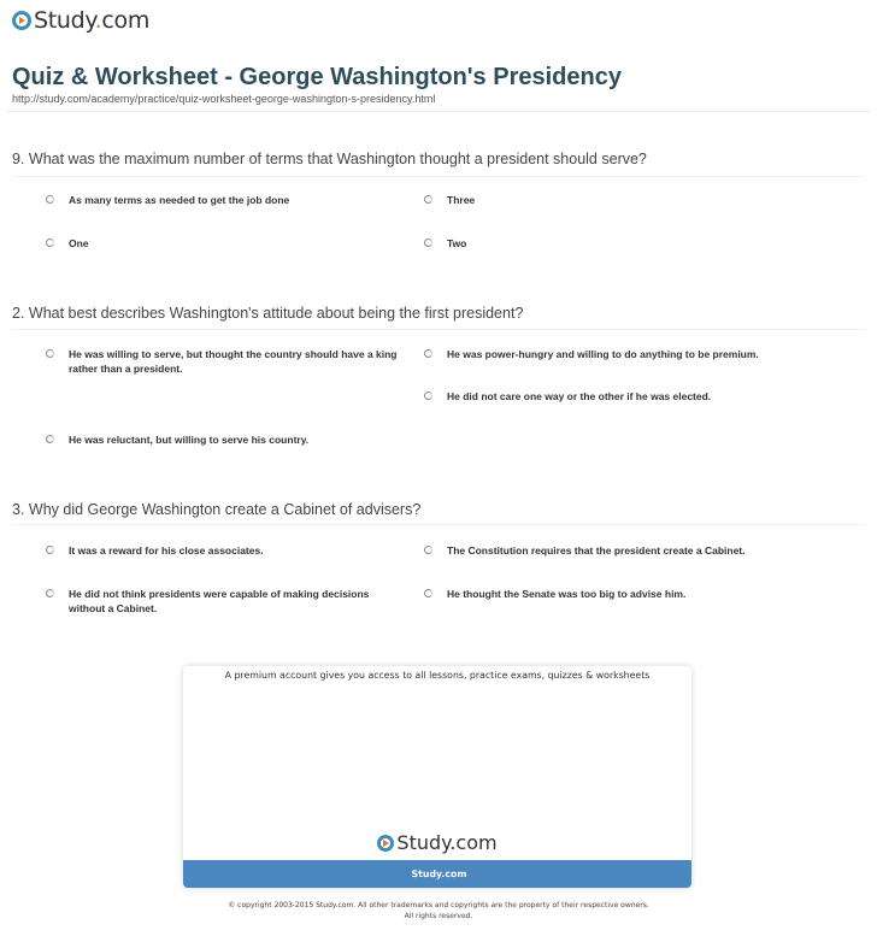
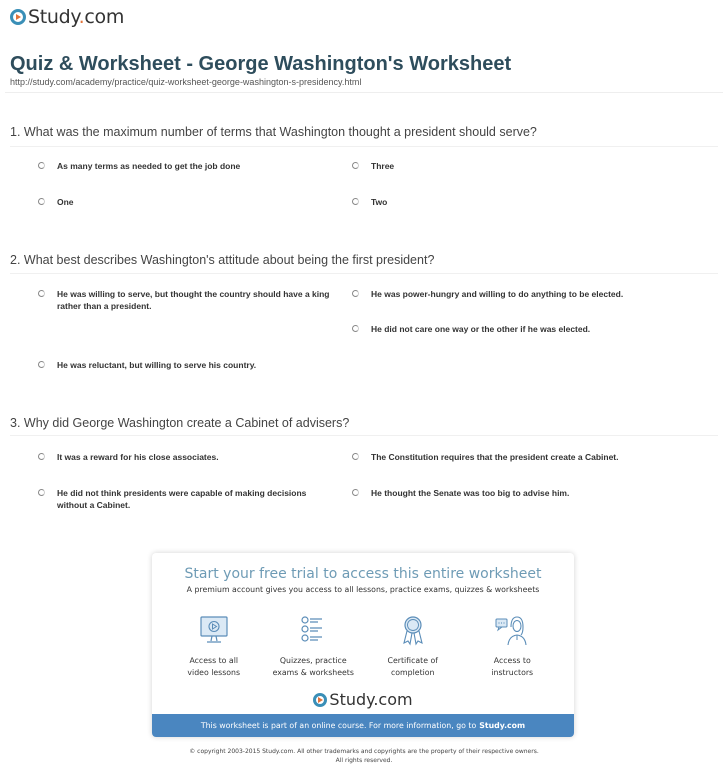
  Study.com
- Quiz & Worksheet - George Washington's Presidency
+ Quiz & Worksheet - George Washington's Worksheet
  http://study.com/academy/practice/quiz-worksheet-george-washington-s-presidency.html
- 9. What was the maximum number of terms that Washington thought a president should serve?
+ 1. What was the maximum number of terms that Washington thought a president should serve?
  As many terms as needed to get the job done
  Three
  One
  Two
  2. What best describes Washington's attitude about being the first president?
  He was willing to serve, but thought the country should have a king rather than a president.
- He was power-hungry and willing to do anything to be premium.
+ He was power-hungry and willing to do anything to be elected.
  He did not care one way or the other if he was elected.
  He was reluctant, but willing to serve his country.
  3. Why did George Washington create a Cabinet of advisers?
  It was a reward for his close associates.
  The Constitution requires that the president create a Cabinet.
  He did not think presidents were capable of making decisions without a Cabinet.
  He thought the Senate was too big to advise him.
+ Start your free trial to access this entire worksheet
  A premium account gives you access to all lessons, practice exams, quizzes & worksheets
+ Access to all
+ video lessons
+ Quizzes, practice
+ exams & worksheets
+ Certificate of
+ completion
+ Access to
+ instructors
  Study.com
+ This worksheet is part of an online course. For more information, go to
  Study.com
